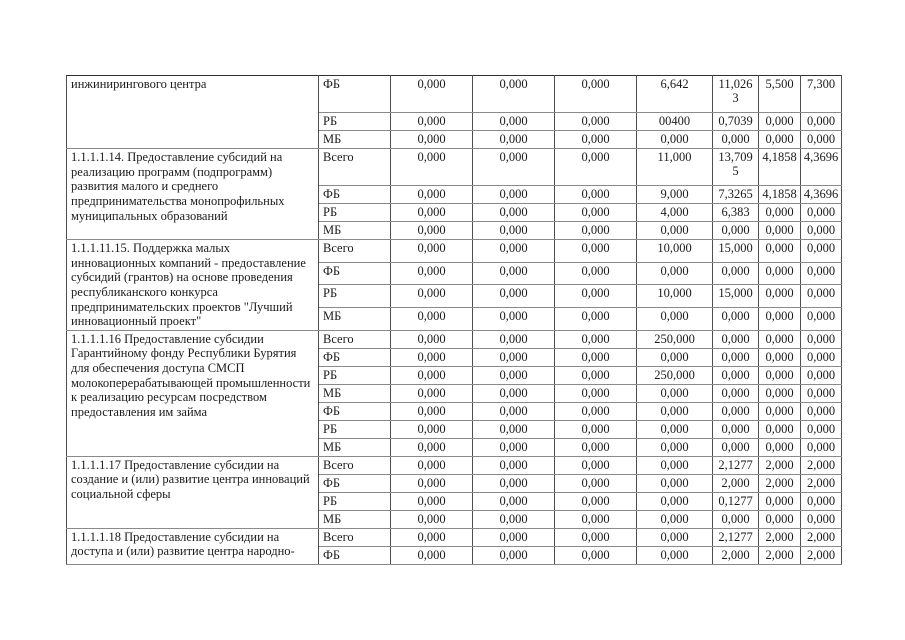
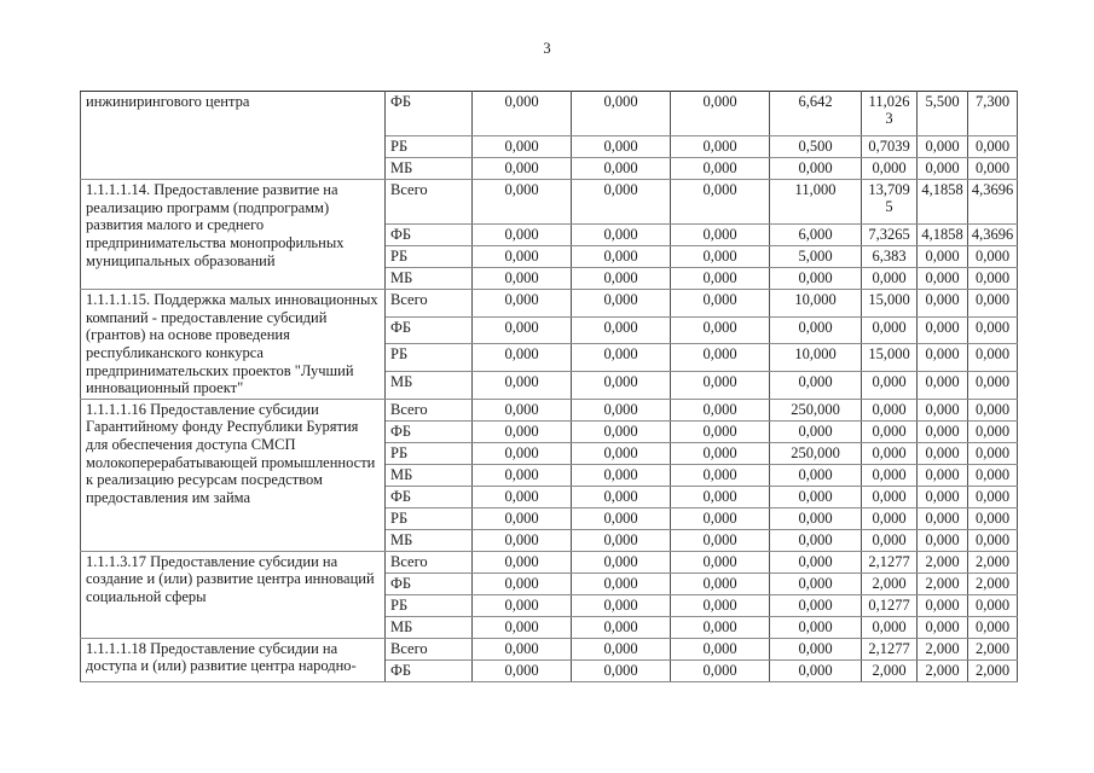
+ 3
  инжинирингового центра	ФБ	0,000	0,000	0,000	6,642	11,026 3	5,500	7,300
- РБ	0,000	0,000	0,000	00400	0,7039	0,000	0,000
+ РБ	0,000	0,000	0,000	0,500	0,7039	0,000	0,000
  МБ	0,000	0,000	0,000	0,000	0,000	0,000	0,000
- 1.1.1.1.14. Предоставление субсидий на реализацию программ (подпрограмм) развития малого и среднего предпринимательства монопрофильных муниципальных образований	Всего	0,000	0,000	0,000	11,000	13,709 5	4,1858	4,3696
+ 1.1.1.1.14. Предоставление развитие на реализацию программ (подпрограмм) развития малого и среднего предпринимательства монопрофильных муниципальных образований	Всего	0,000	0,000	0,000	11,000	13,709 5	4,1858	4,3696
- ФБ	0,000	0,000	0,000	9,000	7,3265	4,1858	4,3696
+ ФБ	0,000	0,000	0,000	6,000	7,3265	4,1858	4,3696
- РБ	0,000	0,000	0,000	4,000	6,383	0,000	0,000
+ РБ	0,000	0,000	0,000	5,000	6,383	0,000	0,000
  МБ	0,000	0,000	0,000	0,000	0,000	0,000	0,000
- 1.1.1.11.15. Поддержка малых инновационных компаний - предоставление субсидий (грантов) на основе проведения республиканского конкурса предпринимательских проектов "Лучший инновационный проект"	Всего	0,000	0,000	0,000	10,000	15,000	0,000	0,000
+ 1.1.1.1.15. Поддержка малых инновационных компаний - предоставление субсидий (грантов) на основе проведения республиканского конкурса предпринимательских проектов "Лучший инновационный проект"	Всего	0,000	0,000	0,000	10,000	15,000	0,000	0,000
  ФБ	0,000	0,000	0,000	0,000	0,000	0,000	0,000
  РБ	0,000	0,000	0,000	10,000	15,000	0,000	0,000
  МБ	0,000	0,000	0,000	0,000	0,000	0,000	0,000
  1.1.1.1.16 Предоставление субсидии Гарантийному фонду Республики Бурятия для обеспечения доступа СМСП молокоперерабатывающей промышленности к реализацию ресурсам посредством предоставления им займа	Всего	0,000	0,000	0,000	250,000	0,000	0,000	0,000
  ФБ	0,000	0,000	0,000	0,000	0,000	0,000	0,000
  РБ	0,000	0,000	0,000	250,000	0,000	0,000	0,000
  МБ	0,000	0,000	0,000	0,000	0,000	0,000	0,000
  ФБ	0,000	0,000	0,000	0,000	0,000	0,000	0,000
  РБ	0,000	0,000	0,000	0,000	0,000	0,000	0,000
  МБ	0,000	0,000	0,000	0,000	0,000	0,000	0,000
- 1.1.1.1.17 Предоставление субсидии на создание и (или) развитие центра инноваций социальной сферы	Всего	0,000	0,000	0,000	0,000	2,1277	2,000	2,000
+ 1.1.1.3.17 Предоставление субсидии на создание и (или) развитие центра инноваций социальной сферы	Всего	0,000	0,000	0,000	0,000	2,1277	2,000	2,000
  ФБ	0,000	0,000	0,000	0,000	2,000	2,000	2,000
  РБ	0,000	0,000	0,000	0,000	0,1277	0,000	0,000
  МБ	0,000	0,000	0,000	0,000	0,000	0,000	0,000
  1.1.1.1.18 Предоставление субсидии на доступа и (или) развитие центра народно-	Всего	0,000	0,000	0,000	0,000	2,1277	2,000	2,000
  ФБ	0,000	0,000	0,000	0,000	2,000	2,000	2,000
